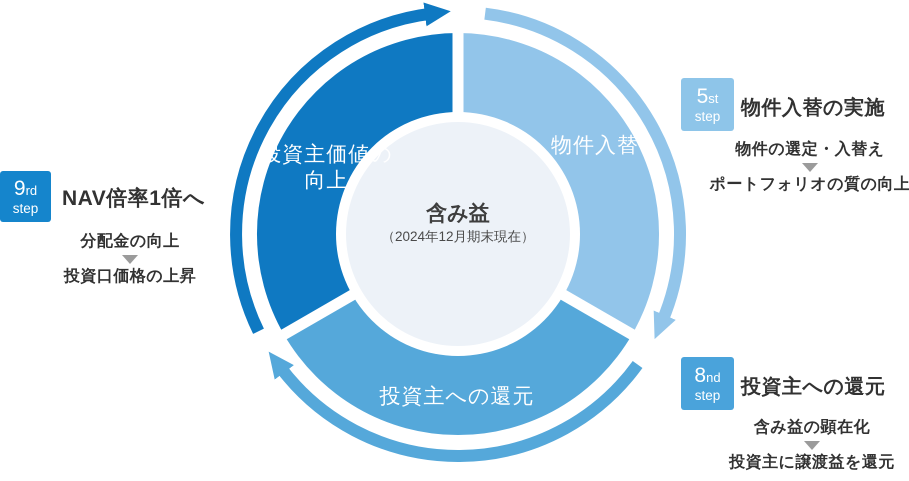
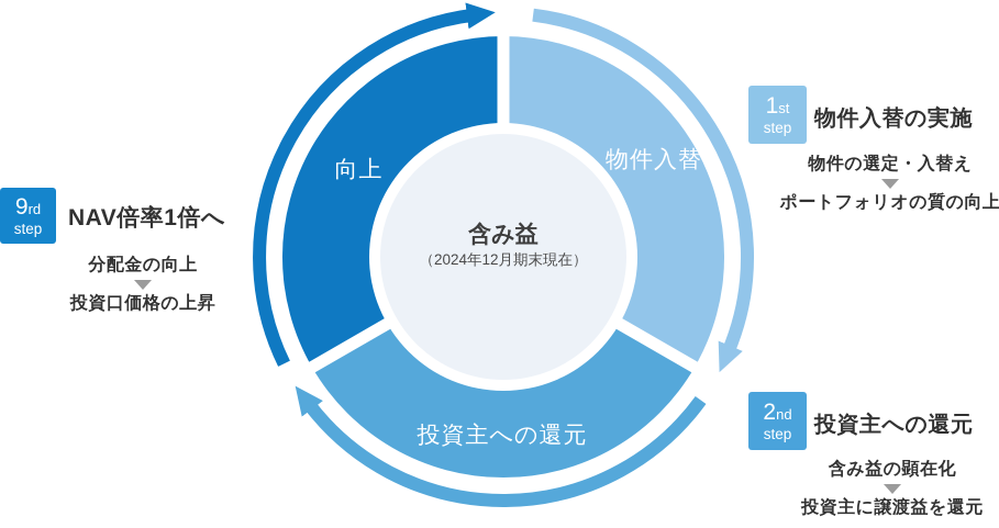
- 投資主価値の
  向上
  物件入替
  投資主への還元
  含み益
  （2024年12月期末現在）
- 5st
+ 1st
  step
  物件入替の実施
  物件の選定・入替え
  ポートフォリオの質の向上
- 8nd
+ 2nd
  step
  投資主への還元
  含み益の顕在化
  投資主に譲渡益を還元
  9rd
  step
  NAV倍率1倍へ
  分配金の向上
  投資口価格の上昇
